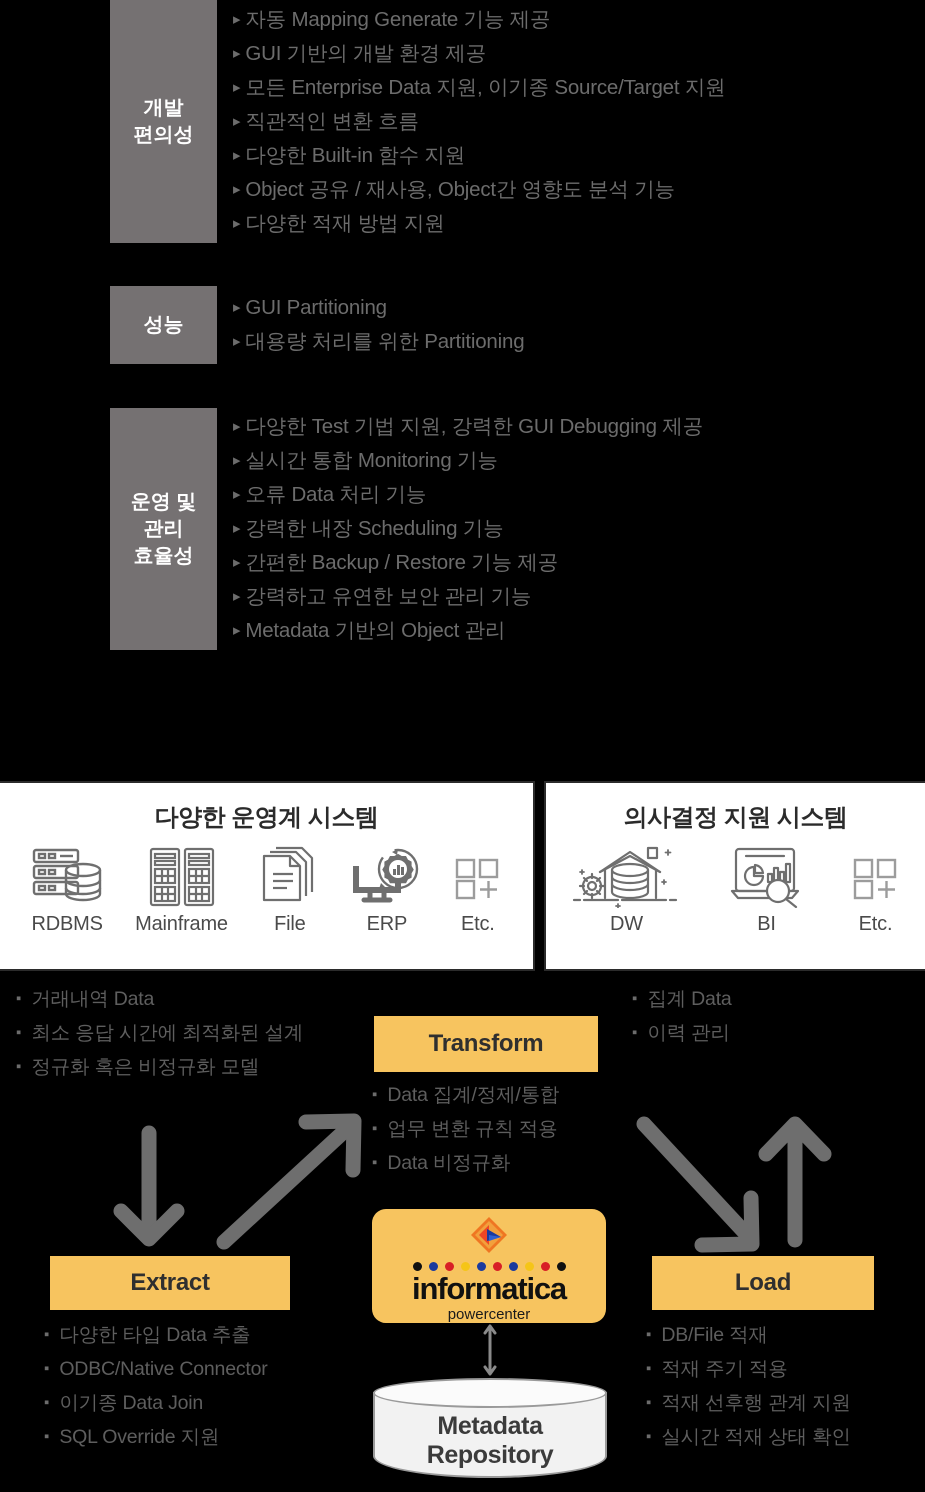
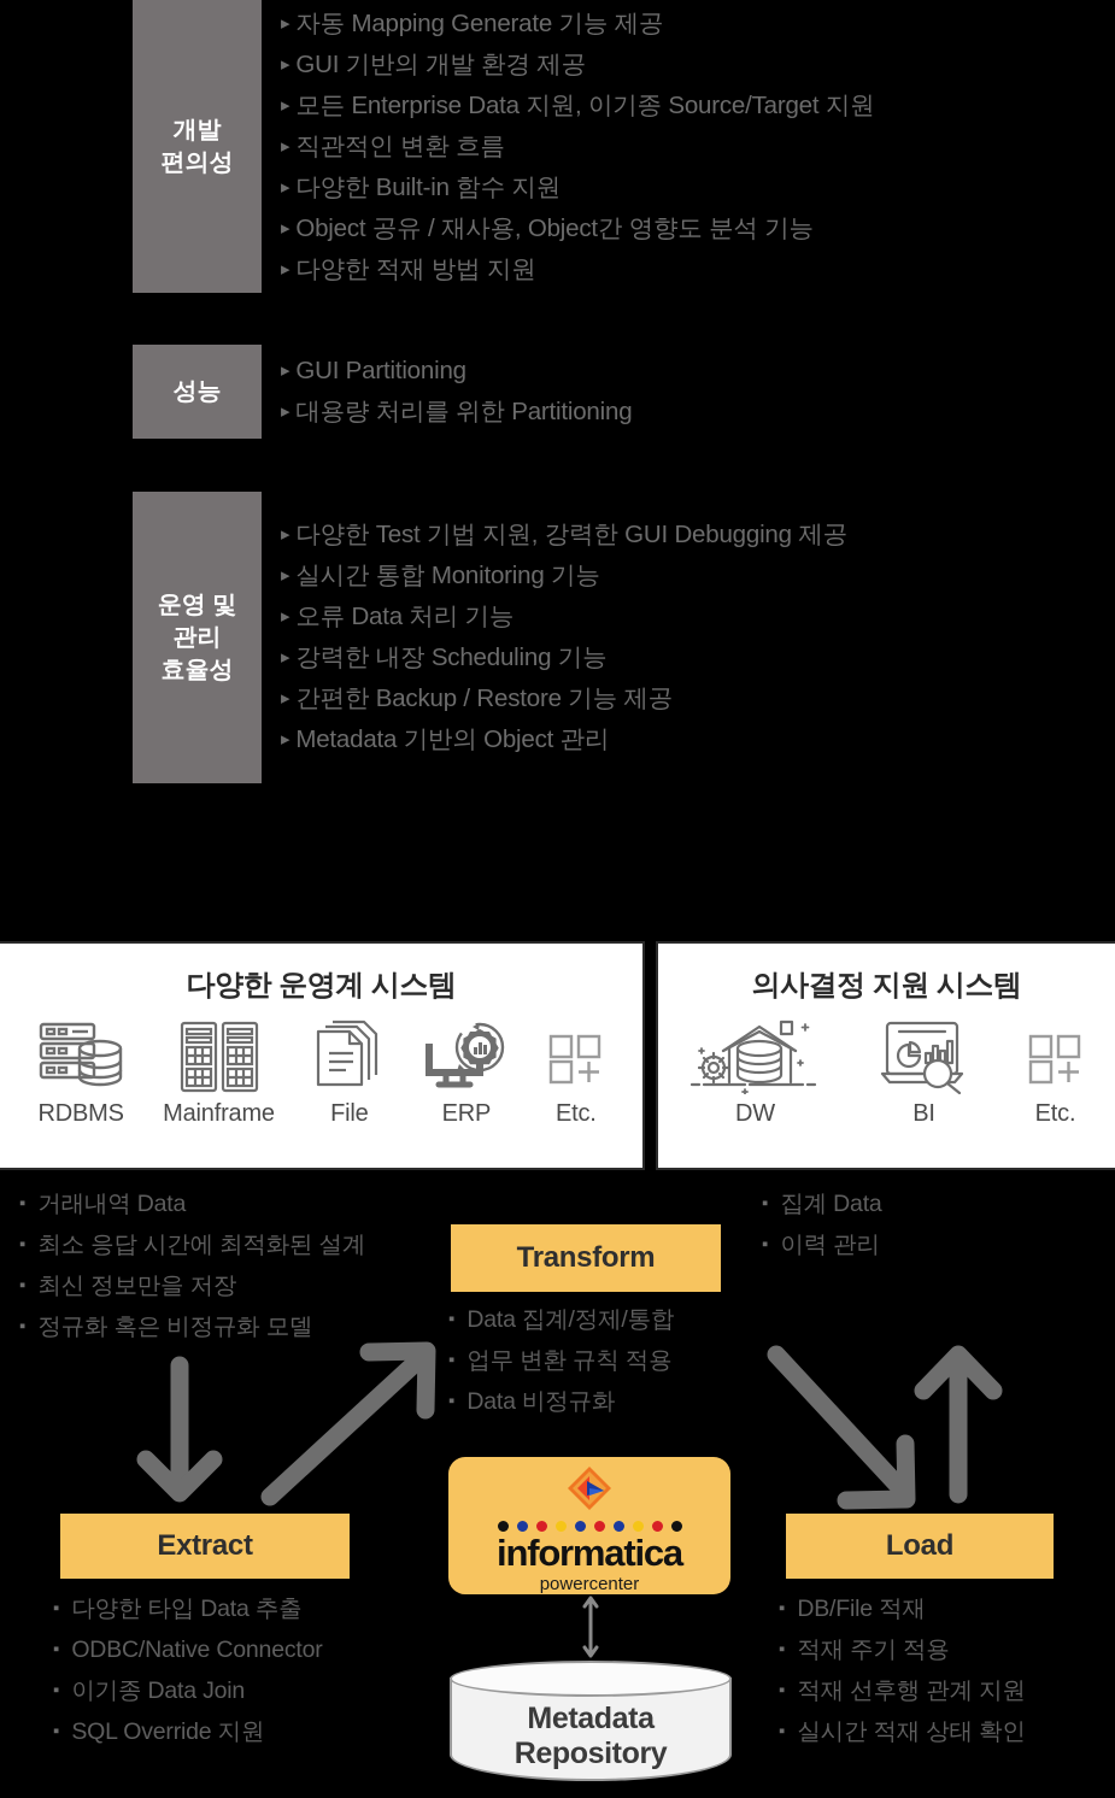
  개발
  편의성
  ▸ 자동 Mapping Generate 기능 제공
  ▸ GUI 기반의 개발 환경 제공
  ▸ 모든 Enterprise Data 지원, 이기종 Source/Target 지원
  ▸ 직관적인 변환 흐름
  ▸ 다양한 Built-in 함수 지원
  ▸ Object 공유 / 재사용, Object간 영향도 분석 기능
  ▸ 다양한 적재 방법 지원
  성능
  ▸ GUI Partitioning
  ▸ 대용량 처리를 위한 Partitioning
  운영 및
  관리
  효율성
  ▸ 다양한 Test 기법 지원, 강력한 GUI Debugging 제공
  ▸ 실시간 통합 Monitoring 기능
  ▸ 오류 Data 처리 기능
  ▸ 강력한 내장 Scheduling 기능
  ▸ 간편한 Backup / Restore 기능 제공
- ▸ 강력하고 유연한 보안 관리 기능
  ▸ Metadata 기반의 Object 관리
  다양한 운영계 시스템
  RDBMS
  Mainframe
  File
  ERP
  Etc.
  의사결정 지원 시스템
  DW
  BI
  Etc.
  ▪ 거래내역 Data
  ▪ 최소 응답 시간에 최적화된 설계
+ ▪ 최신 정보만을 저장
  ▪ 정규화 혹은 비정규화 모델
  ▪ 집계 Data
  ▪ 이력 관리
  Transform
  ▪ Data 집계/정제/통합
  ▪ 업무 변환 규칙 적용
  ▪ Data 비정규화
  Extract
  ▪ 다양한 타입 Data 추출
  ▪ ODBC/Native Connector
  ▪ 이기종 Data Join
  ▪ SQL Override 지원
  Load
  ▪ DB/File 적재
  ▪ 적재 주기 적용
  ▪ 적재 선후행 관계 지원
  ▪ 실시간 적재 상태 확인
  informatica
  powercenter
  Metadata
  Repository
